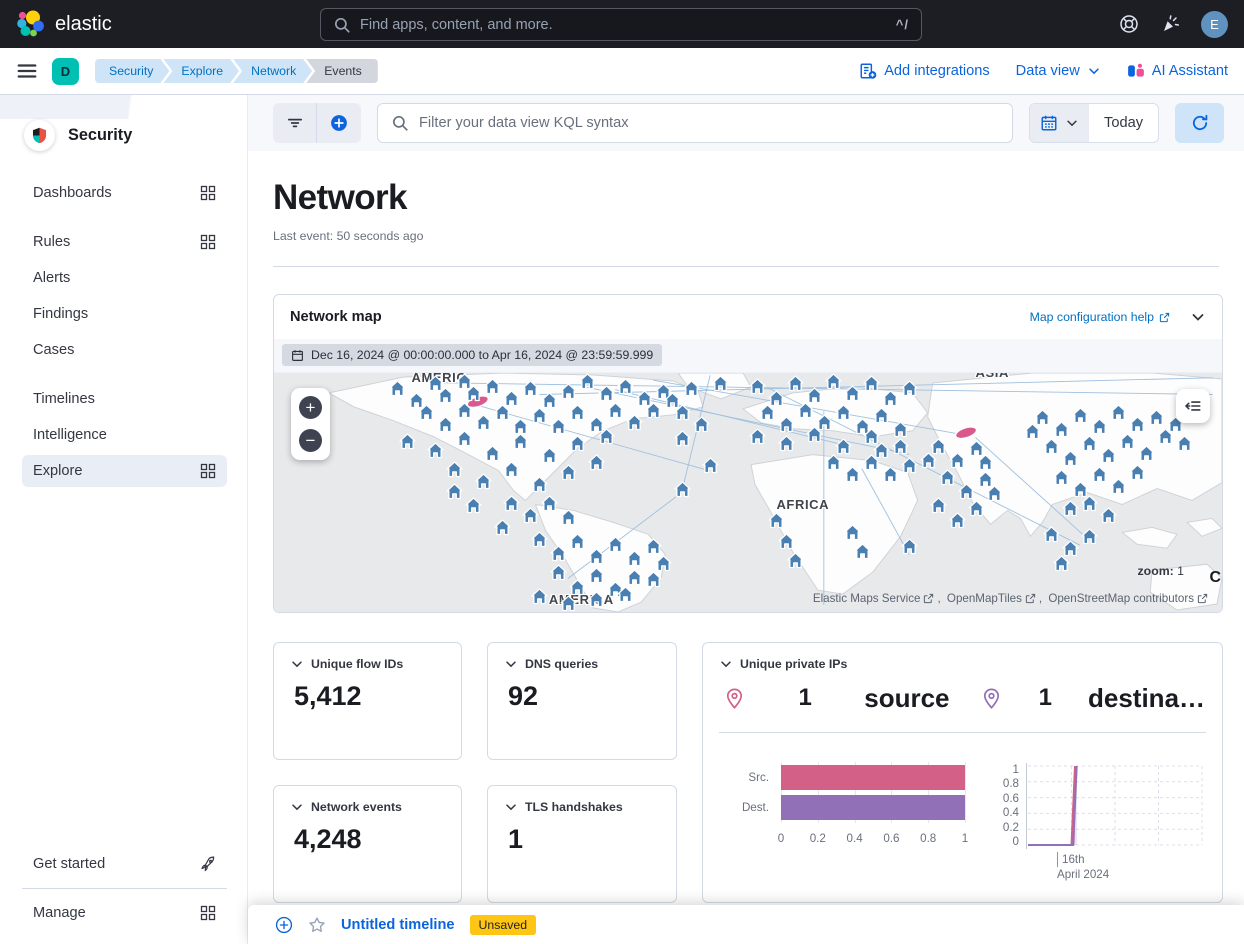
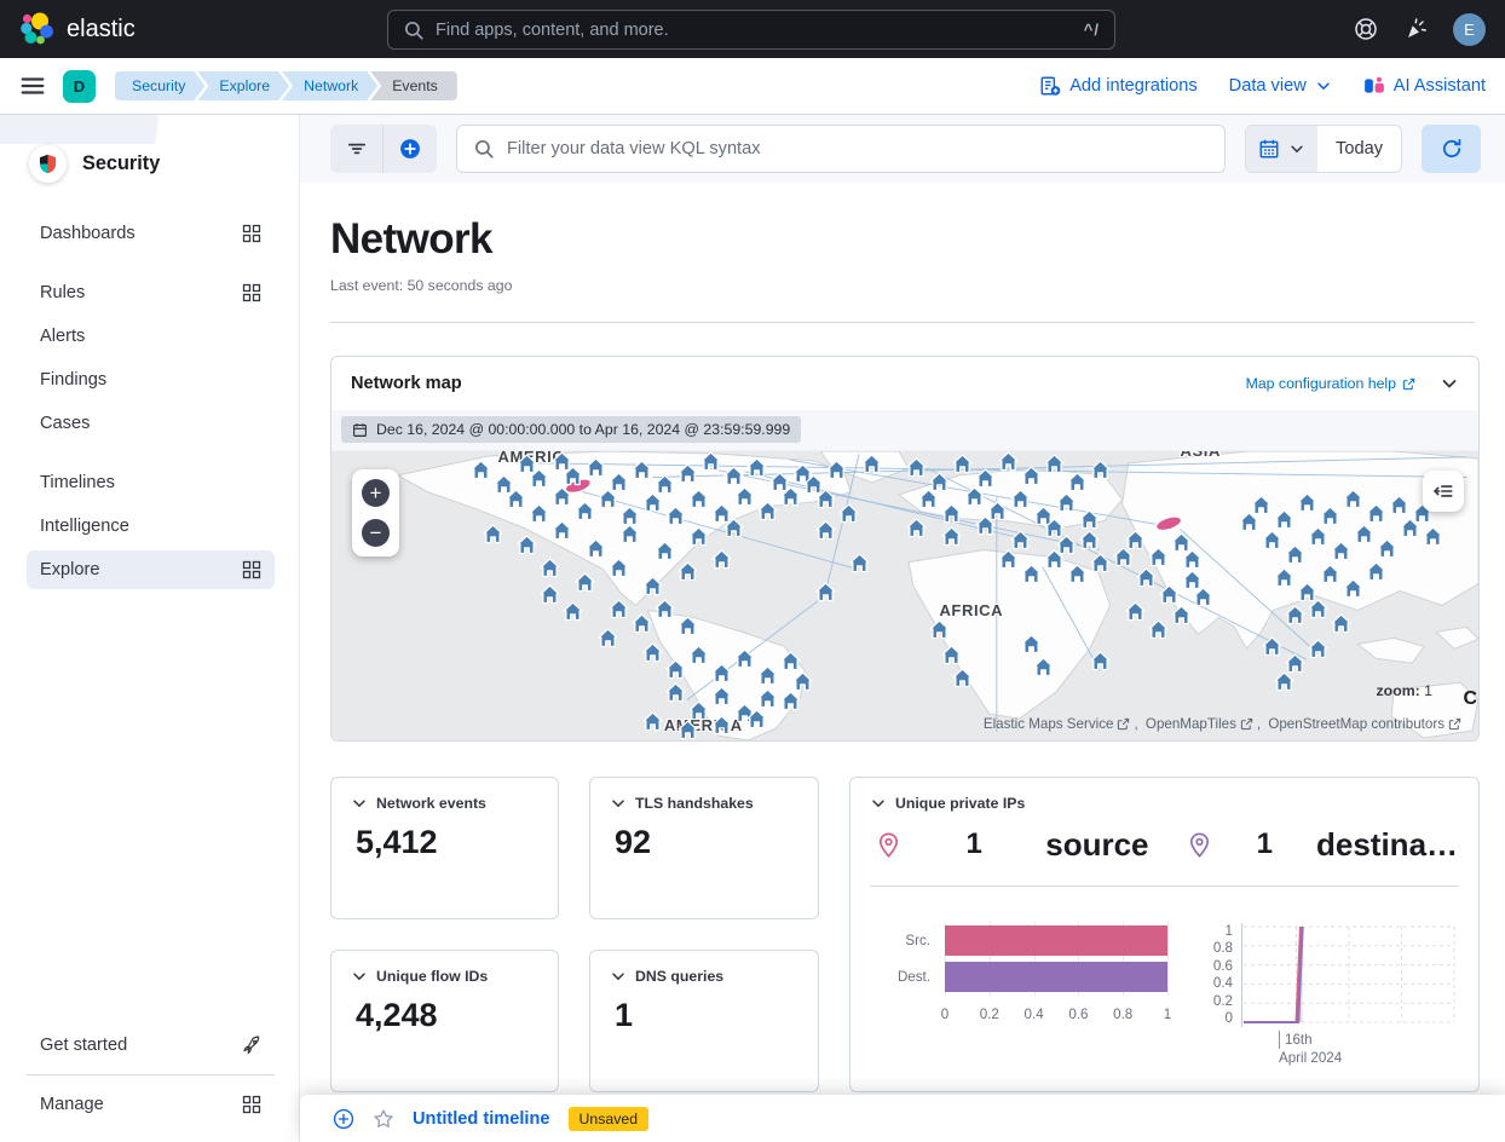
  elastic
  Find apps, content, and more.
  ^/
  E
  D
  Security
  Explore
  Network
  Events
  Add integrations
  Data view
  AI Assistant
  Security
  Dashboards
  Rules
  Alerts
  Findings
  Cases
  Timelines
  Intelligence
  Explore
  Get started
  Manage
  Filter your data view KQL syntax
  Today
  Network
  Last event: 50 seconds ago
  Network map
  Map configuration help
  Dec 16, 2024 @ 00:00:00.000 to Apr 16, 2024 @ 23:59:59.999
  AFRICA
  ASIA
  +
  −
  zoom: 1
  Elastic Maps Service
  ,
  OpenMapTiles
  ,
  OpenStreetMap contributors
  C
- Unique flow IDs
+ Network events
  5,412
- DNS queries
+ TLS handshakes
  92
  Unique private IPs
  1
  source
  1
  destinatio
  Src.
  Dest.
  0
  0.2
  0.4
  0.6
  0.8
  1
  1
  0.8
  0.6
  0.4
  0.2
  0
  16th
  April 2024
- Network events
+ Unique flow IDs
  4,248
- TLS handshakes
+ DNS queries
  1
  Untitled timeline
  Unsaved
